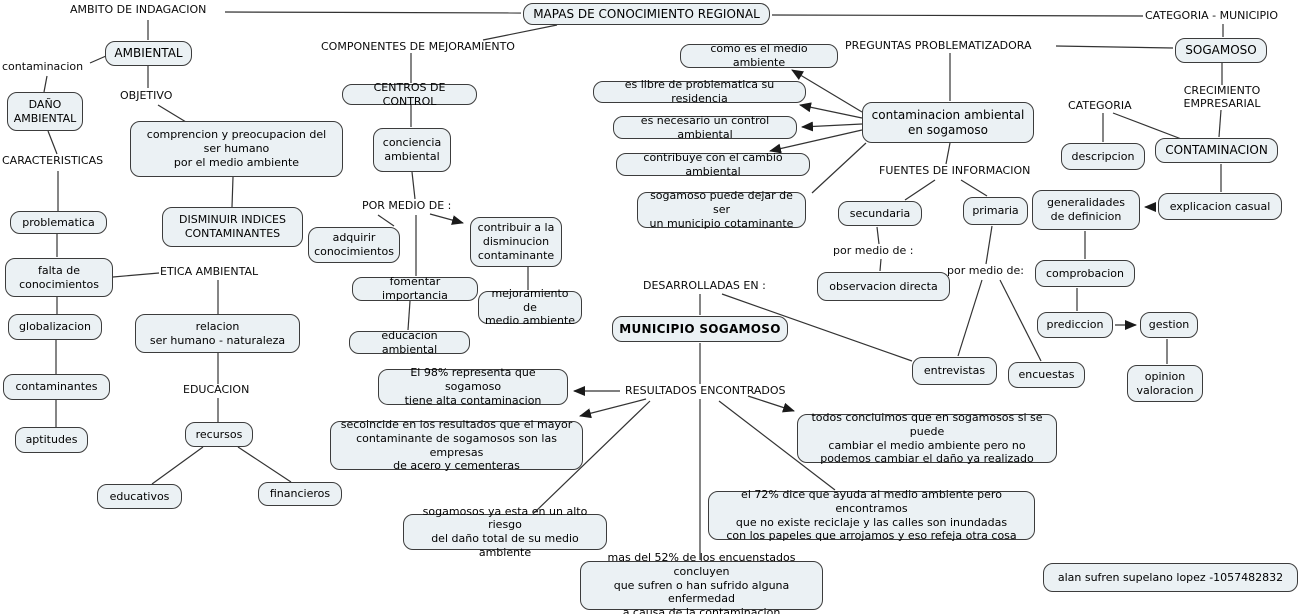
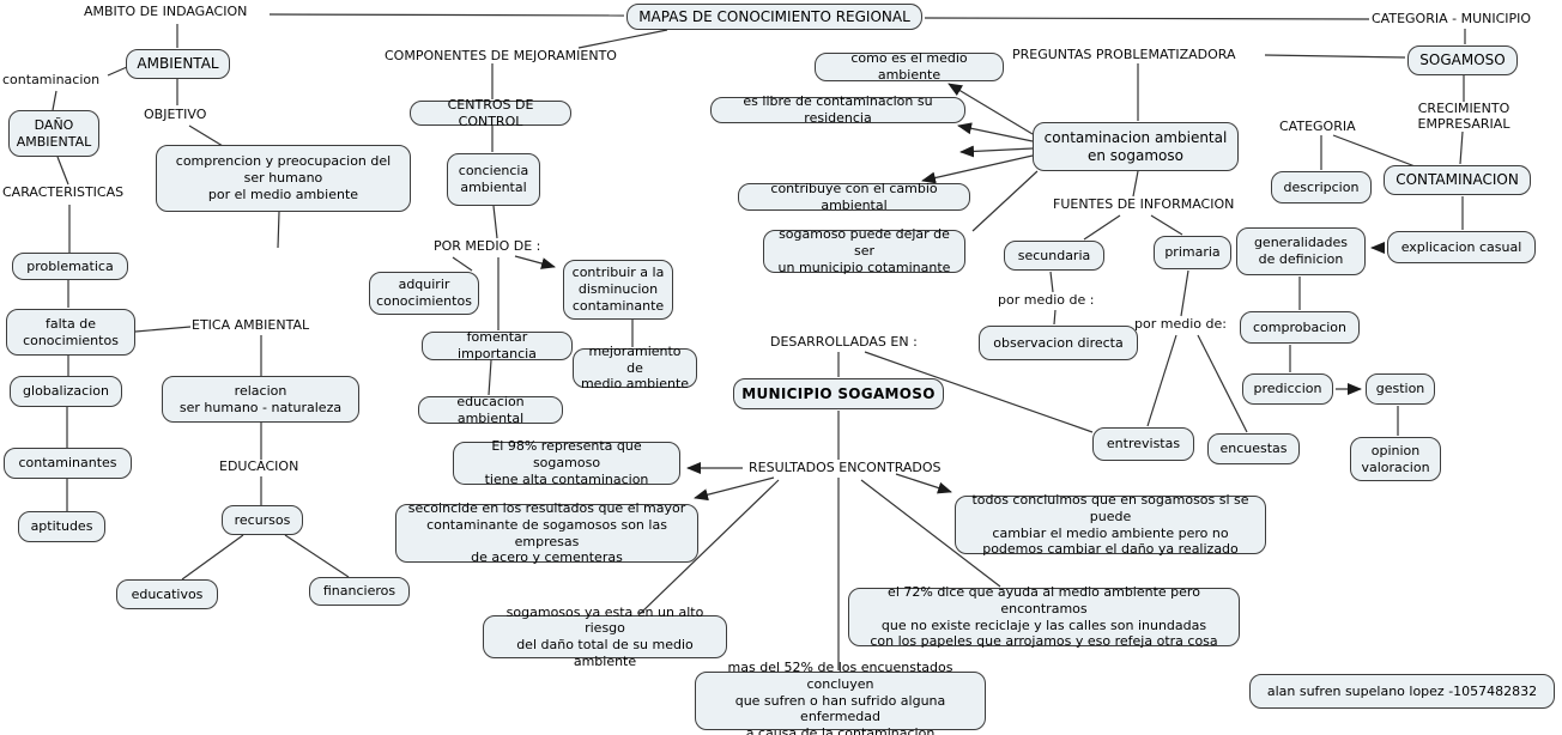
  MAPAS DE CONOCIMIENTO REGIONAL
  AMBIENTAL
  DAÑO
  AMBIENTAL
  comprencion y preocupacion del
  ser humano
  por el medio ambiente
- DISMINUIR INDICES
- CONTAMINANTES
  problematica
  falta de
  conocimientos
  globalizacion
  contaminantes
  aptitudes
  relacion
  ser humano - naturaleza
  recursos
  educativos
  financieros
  CENTROS DE CONTROL
  conciencia
  ambiental
  adquirir
  conocimientos
  contribuir a la
  disminucion
  contaminante
  fomentar importancia
  mejoramiento de
  medio ambiente
  educacion ambiental
  como es el medio ambiente
- es libre de problematica su residencia
+ es libre de contaminacion su residencia
- es necesario un control ambiental
  contribuye con el cambio ambiental
  sogamoso puede dejar de ser
  un municipio cotaminante
  contaminacion ambiental
  en sogamoso
  secundaria
  primaria
  observacion directa
  MUNICIPIO SOGAMOSO
  entrevistas
  encuestas
  SOGAMOSO
  descripcion
  CONTAMINACION
  explicacion casual
  generalidades
  de definicion
  comprobacion
  prediccion
  gestion
  opinion
  valoracion
  El 98% representa que sogamoso
  tiene alta contaminacion
  secoincide en los resultados que el mayor
  contaminante de sogamosos son las empresas
  de acero y cementeras
  sogamosos ya esta en un alto riesgo
  del daño total de su medio ambiente
  mas del 52% de los encuenstados concluyen
  que sufren o han sufrido alguna enfermedad
  a causa de la contaminacion
  todos concluimos que en sogamosos si se puede
  cambiar el medio ambiente pero no
  podemos cambiar el daño ya realizado
  el 72% dice que ayuda al medio ambiente pero encontramos
  que no existe reciclaje y las calles son inundadas
  con los papeles que arrojamos y eso refeja otra cosa
  alan sufren supelano lopez -1057482832
  AMBITO DE INDAGACION
  contaminacion
  OBJETIVO
  CARACTERISTICAS
  ETICA AMBIENTAL
  EDUCACION
  COMPONENTES DE MEJORAMIENTO
  POR MEDIO DE :
  PREGUNTAS PROBLEMATIZADORA
  FUENTES DE INFORMACION
  por medio de :
  por medio de:
  DESARROLLADAS EN :
  RESULTADOS ENCONTRADOS
  CATEGORIA - MUNICIPIO
  CRECIMIENTO
  EMPRESARIAL
  CATEGORIA
